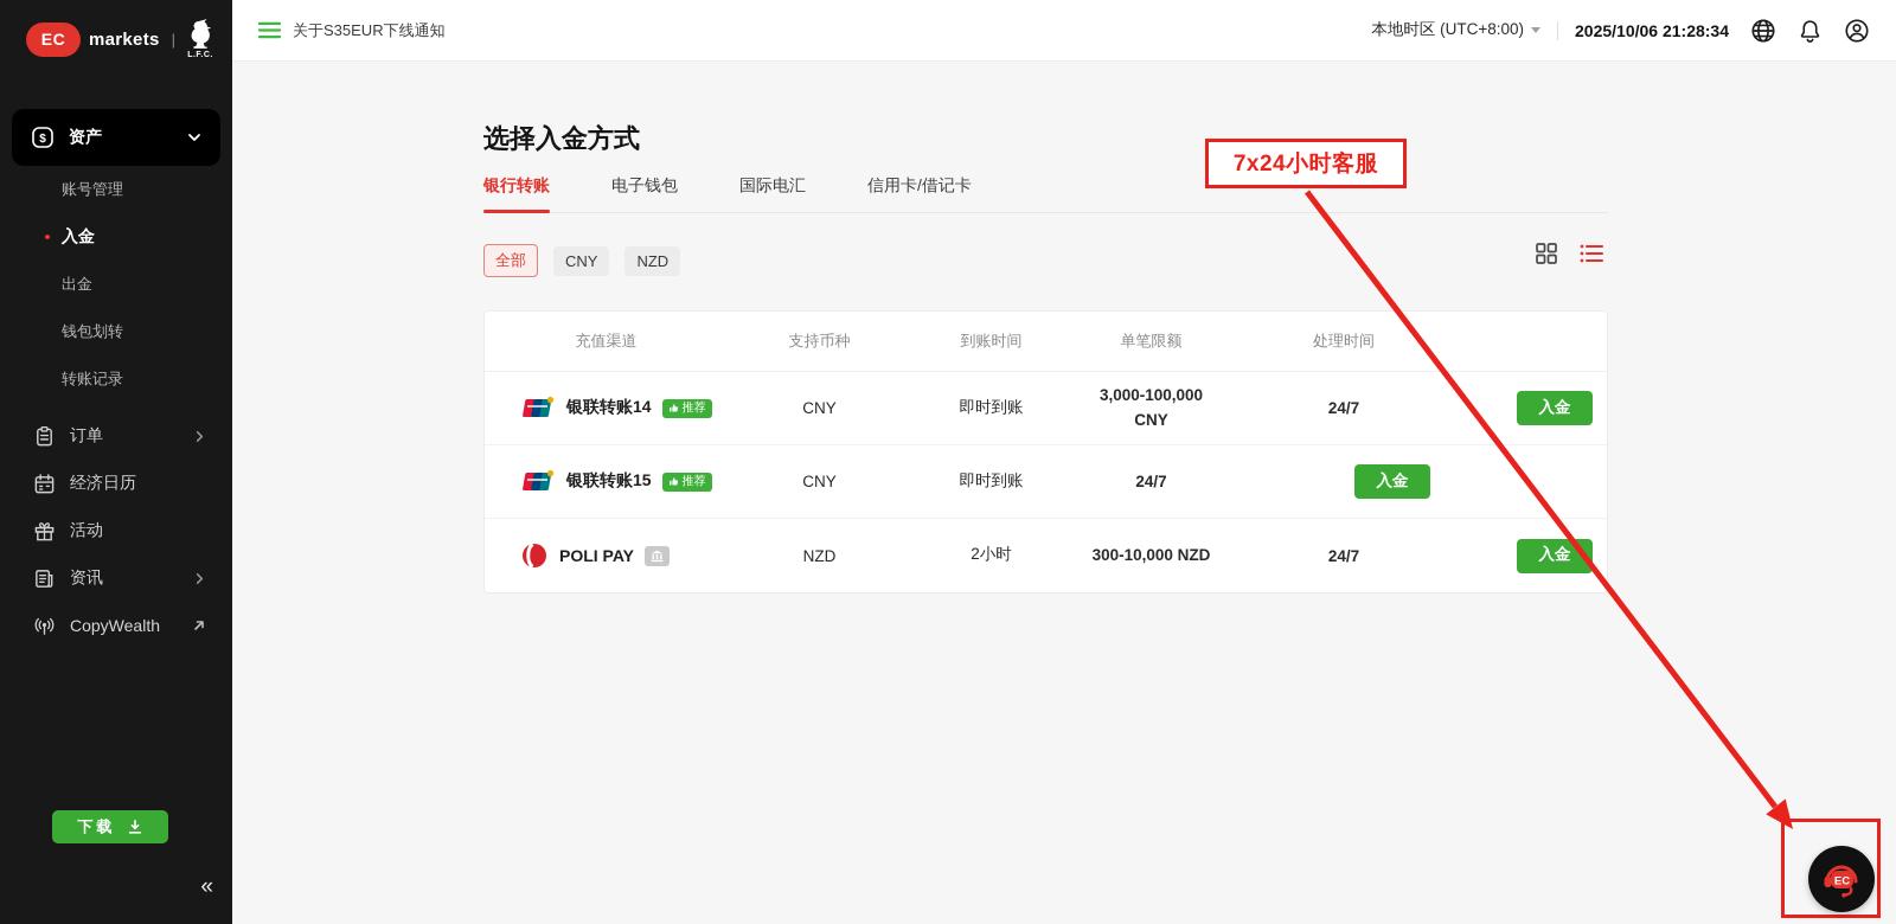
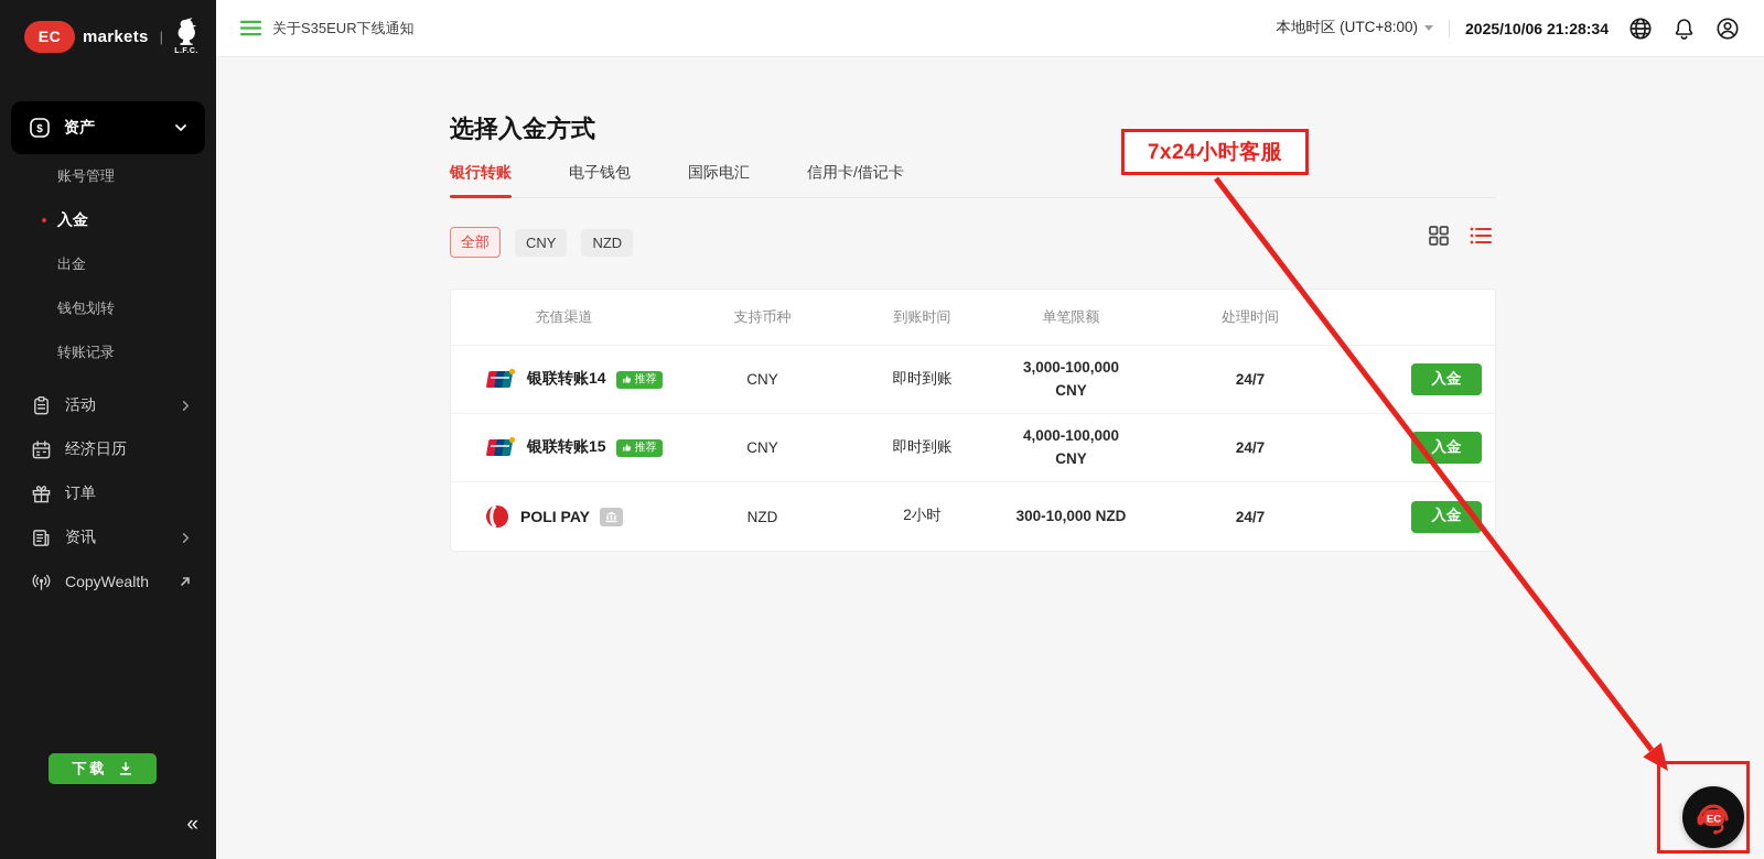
  EC
  markets
  |
  $
  资产
  账号管理
  入金
  出金
  钱包划转
  转账记录
- 订单
+ 活动
  经济日历
- 活动
+ 订单
  资讯
  CopyWealth
  下载
  «
  关于S35EUR下线通知
  本地时区 (UTC+8:00)
  2025/10/06 21:28:34
  选择入金方式
  银行转账
  电子钱包
  国际电汇
  信用卡/借记卡
  全部
  CNY
  NZD
  充值渠道
  支持币种
  到账时间
  单笔限额
  处理时间
  银联转账14
  推荐
  CNY
  即时到账
  3,000-100,000 CNY
  24/7
  入金
  银联转账15
  推荐
  CNY
  即时到账
+ 4,000-100,000 CNY
  24/7
  入金
  POLI PAY
  NZD
  2小时
  300-10,000 NZD
  24/7
  入金
  7x24小时客服
  EC
